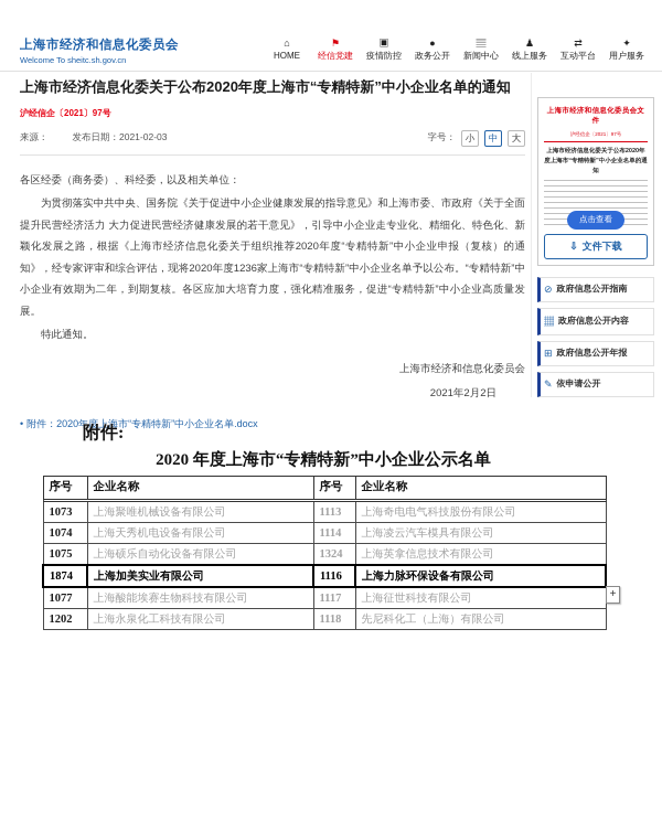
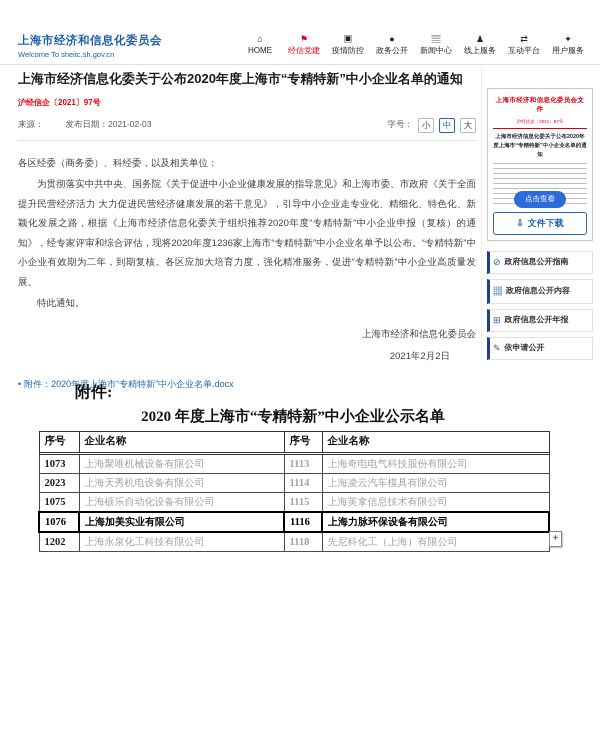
  上海市经济和信息化委员会
  Welcome To sheitc.sh.gov.cn
  ⌂
  HOME
  ⚑
  经信党建
  ▣
  疫情防控
  ●
  政务公开
  ▤
  新闻中心
  ♟
  线上服务
  ⇄
  互动平台
  ✦
  用户服务
  上海市经济信息化委关于公布2020年度上海市“专精特新”中小企业名单的通知
  沪经信企〔2021〕97号
  来源：
  发布日期：2021-02-03
  字号：
  小
  中
  大
  各区经委（商务委）、科经委，以及相关单位：
  为贯彻落实中共中央、国务院《关于促进中小企业健康发展的指导意见》和上海市委、市政府《关于全面提升民营经济活力 大力促进民营经济健康发展的若干意见》，引导中小企业走专业化、精细化、特色化、新颖化发展之路，根据《上海市经济信息化委关于组织推荐2020年度“专精特新”中小企业申报（复核）的通知》，经专家评审和综合评估，现将2020年度1236家上海市“专精特新”中小企业名单予以公布。“专精特新”中小企业有效期为二年，到期复核。各区应加大培育力度，强化精准服务，促进“专精特新”中小企业高质量发展。
  特此通知。
  上海市经济和信息化委员会
  2021年2月2日
  • 附件：2020年度上海市“专精特新”中小企业名单.docx
  点击查看
  ⇩ 文件下载
  ⊘
  政府信息公开指南
  ▦
  政府信息公开内容
  ⊞
  政府信息公开年报
  ✎
  依申请公开
  附件:
  2020 年度上海市“专精特新”中小企业公示名单
  序号	企业名称	序号	企业名称
  1073	上海聚唯机械设备有限公司	1113	上海奇电电气科技股份有限公司
- 1074	上海天秀机电设备有限公司	1114	上海凌云汽车模具有限公司
+ 2023	上海天秀机电设备有限公司	1114	上海凌云汽车模具有限公司
- 1075	上海硕乐自动化设备有限公司	1324	上海英拿信息技术有限公司
+ 1075	上海硕乐自动化设备有限公司	1115	上海英拿信息技术有限公司
- 1874	上海加美实业有限公司	1116	上海力脉环保设备有限公司
+ 1076	上海加美实业有限公司	1116	上海力脉环保设备有限公司
- 1077	上海酸能埃赛生物科技有限公司	1117	上海征世科技有限公司
  1202	上海永泉化工科技有限公司	1118	先尼科化工（上海）有限公司
  +
